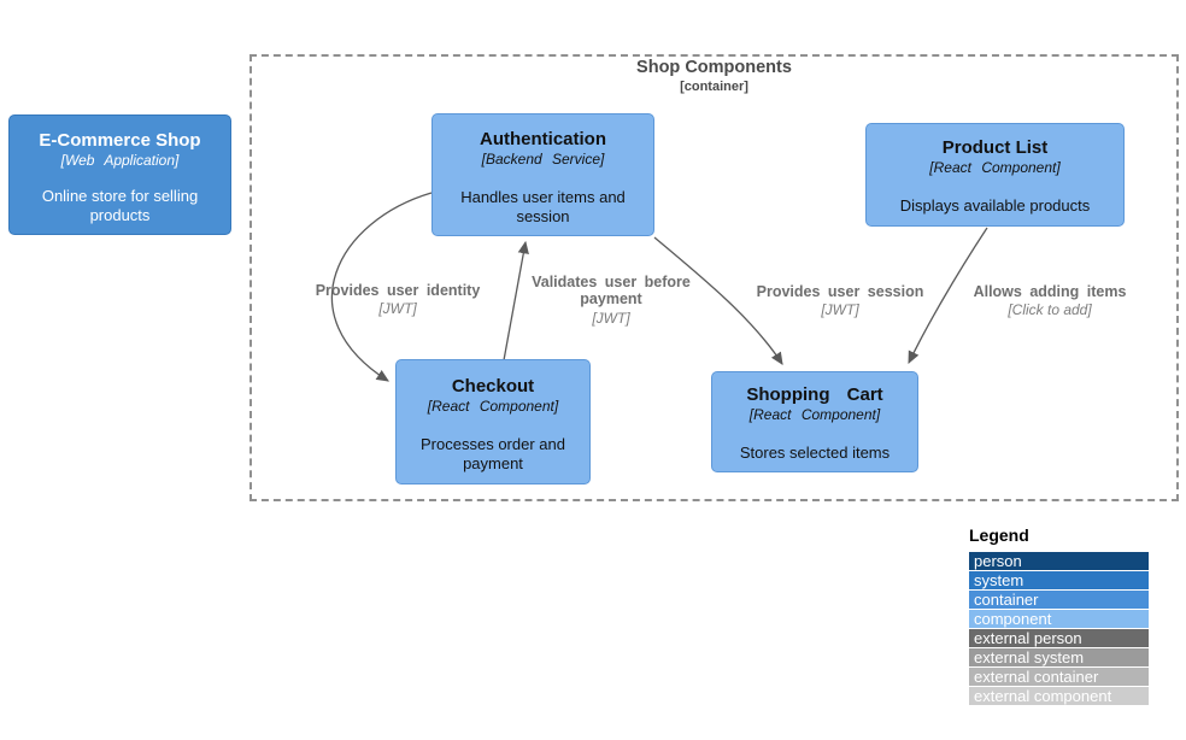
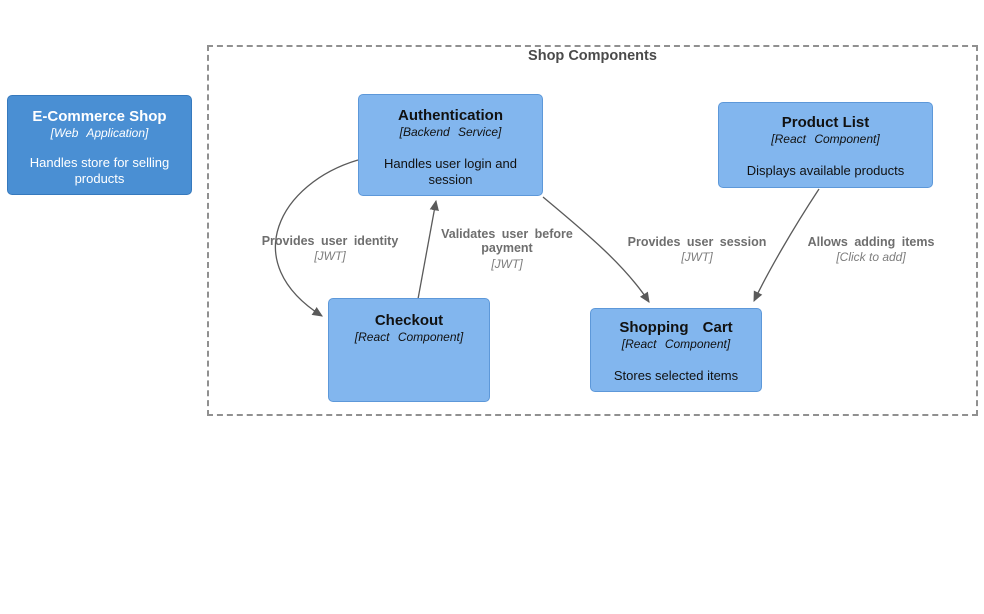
  Shop Components
- [container]
  E-Commerce Shop
  [Web Application]
- Online store for selling products
+ Handles store for selling products
  Authentication
  [Backend Service]
- Handles user items and session
+ Handles user login and session
  Product List
  [React Component]
  Displays available products
  Checkout
  [React Component]
- Processes order and payment
  Shopping Cart
  [React Component]
  Stores selected items
  Provides user identity
  [JWT]
  Validates user before payment
  [JWT]
  Provides user session
  [JWT]
  Allows adding items
  [Click to add]
- Legend
- person
- system
- container
- component
- external person
- external system
- external container
- external component
